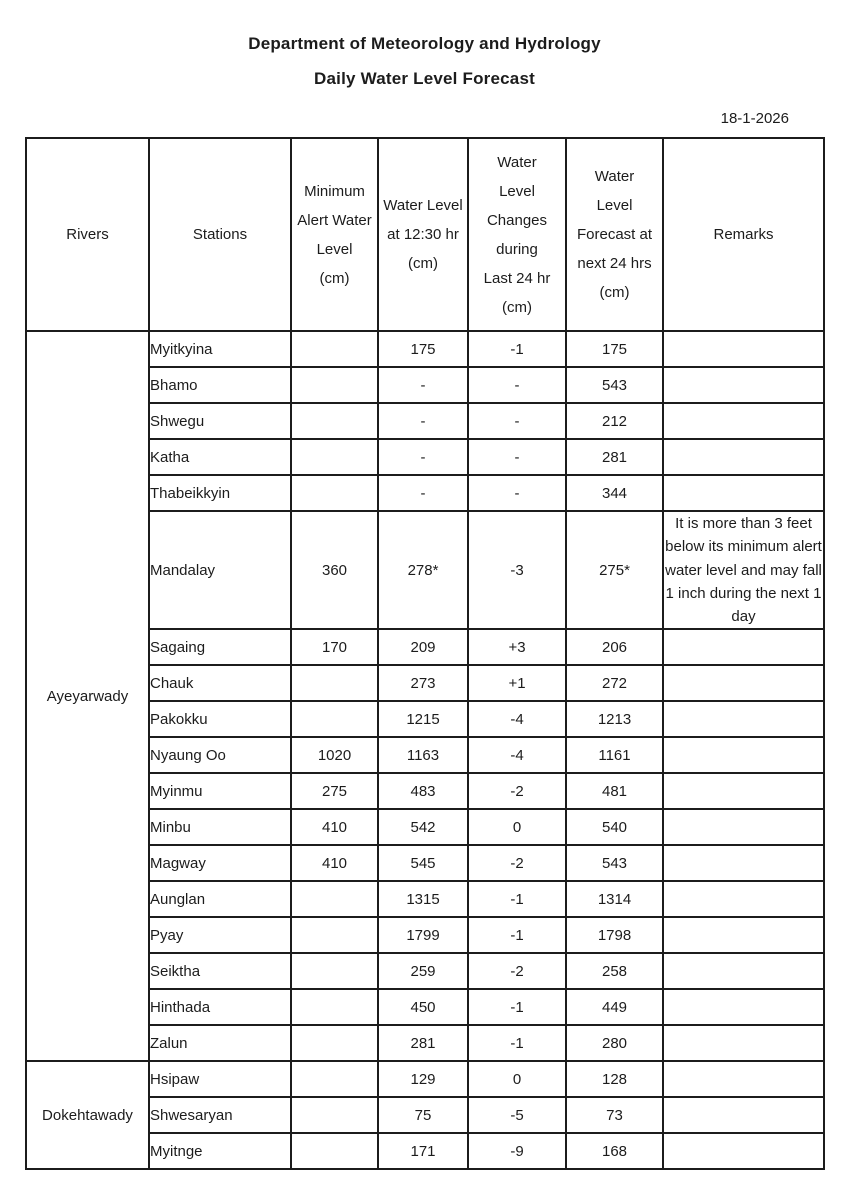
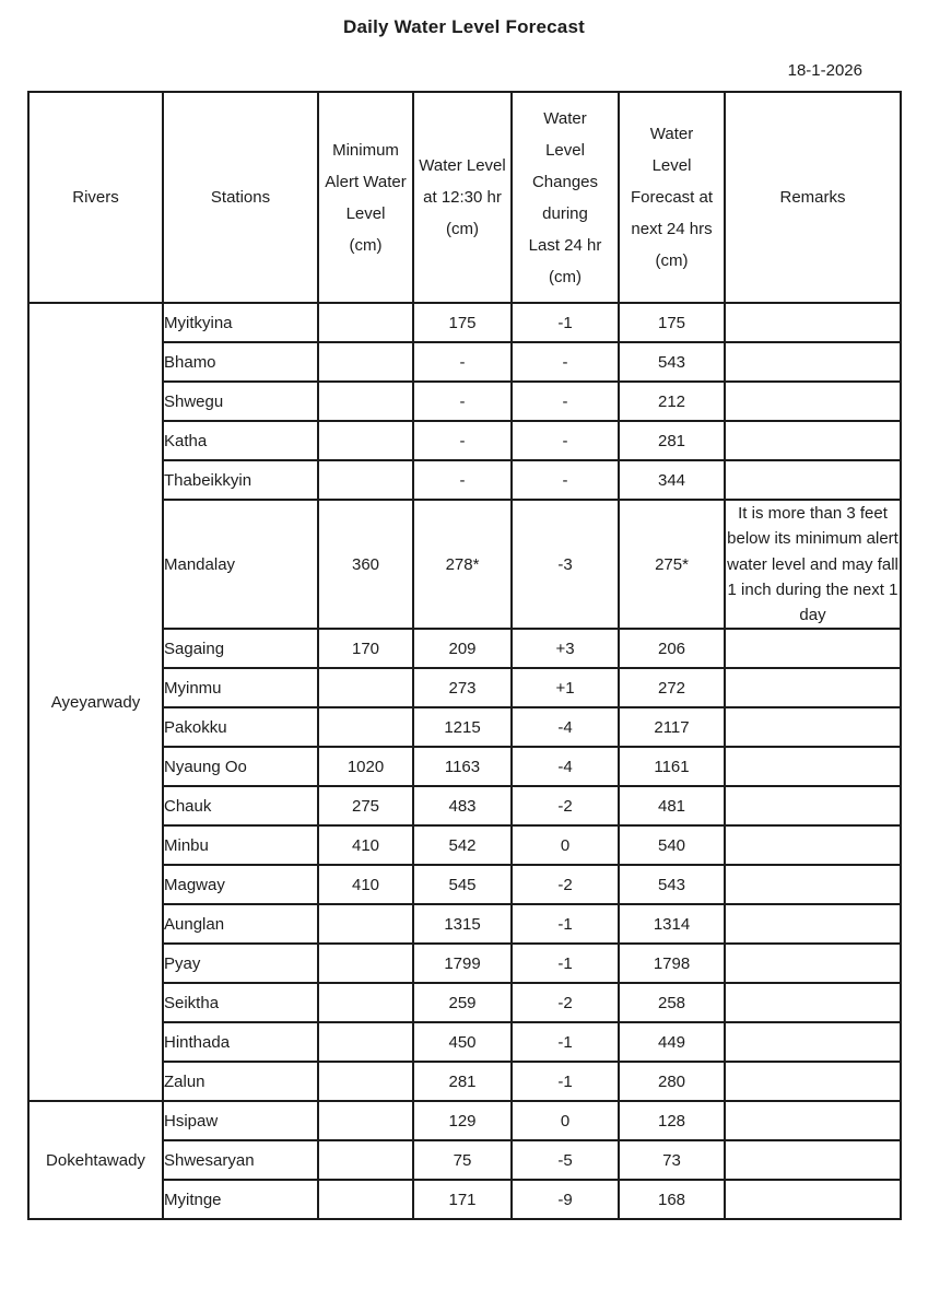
- Department of Meteorology and Hydrology
  Daily Water Level Forecast
  18-1-2026
  Rivers	Stations	Minimum Alert Water Level (cm)	Water Level at 12:30 hr (cm)	Water Level Changes during Last 24 hr (cm)	Water Level Forecast at next 24 hrs (cm)	Remarks
  Ayeyarwady	Myitkyina		175	-1	175
  Bhamo		-	-	543
  Shwegu		-	-	212
  Katha		-	-	281
  Thabeikkyin		-	-	344
  Mandalay	360	278*	-3	275*	It is more than 3 feet below its minimum alert water level and may fall 1 inch during the next 1 day
  Sagaing	170	209	+3	206
- Chauk		273	+1	272
+ Myinmu		273	+1	272
- Pakokku		1215	-4	1213
+ Pakokku		1215	-4	2117
  Nyaung Oo	1020	1163	-4	1161
- Myinmu	275	483	-2	481
+ Chauk	275	483	-2	481
  Minbu	410	542	0	540
  Magway	410	545	-2	543
  Aunglan		1315	-1	1314
  Pyay		1799	-1	1798
  Seiktha		259	-2	258
  Hinthada		450	-1	449
  Zalun		281	-1	280
  Dokehtawady	Hsipaw		129	0	128
  Shwesaryan		75	-5	73
  Myitnge		171	-9	168
